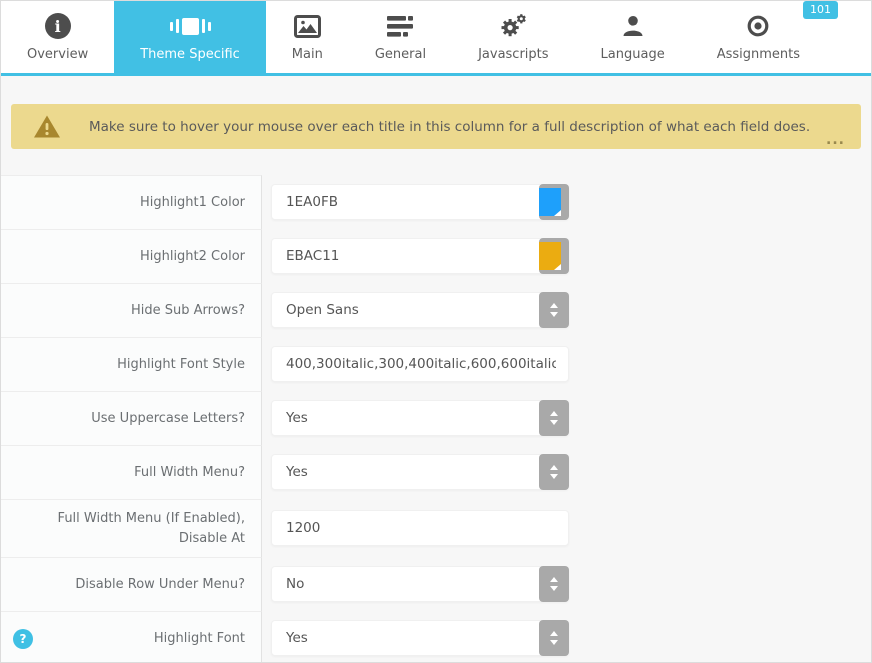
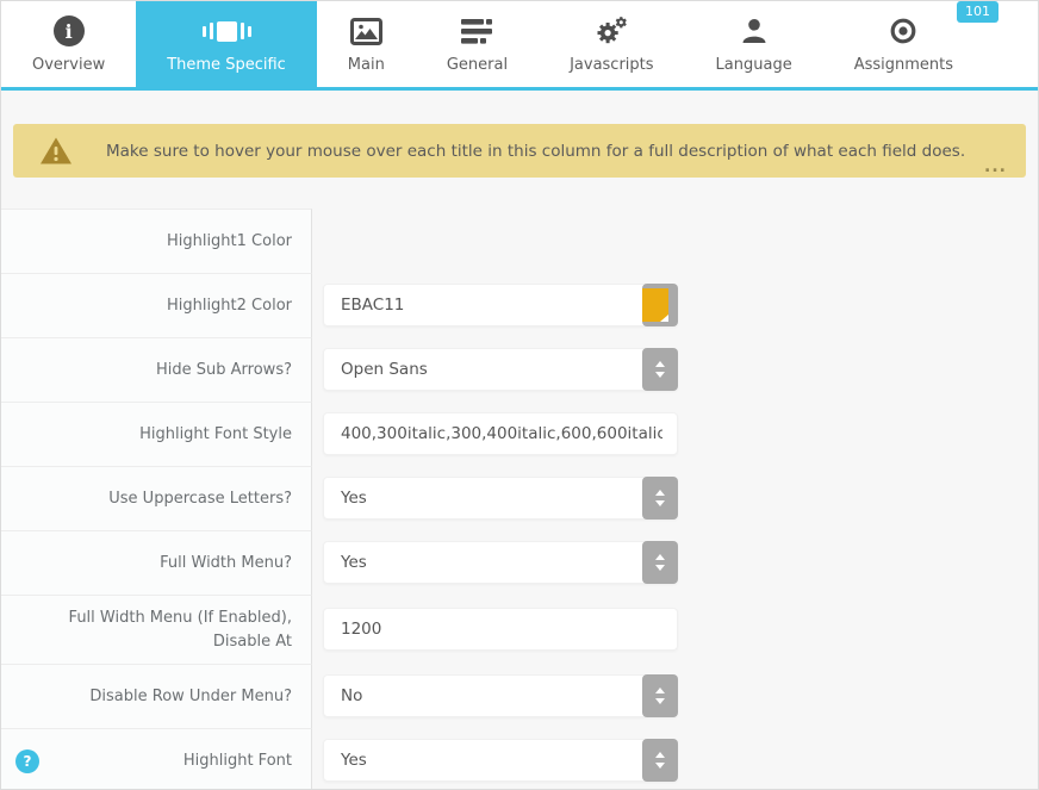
  i
  Overview
  Theme Specific
  Main
  General
  Javascripts
  Language
  101
  Assignments
  Make sure to hover your mouse over each title in this column for a full description of what each field does.
  ...
  Highlight1 Color
- 1EA0FB
  Highlight2 Color
  EBAC11
  Hide Sub Arrows?
  Open Sans
  Highlight Font Style
  400,300italic,300,400italic,600,600italic
  Use Uppercase Letters?
  Yes
  Full Width Menu?
  Yes
  Full Width Menu (If Enabled), Disable At
  1200
  Disable Row Under Menu?
  No
  ?
  Highlight Font
  Yes
